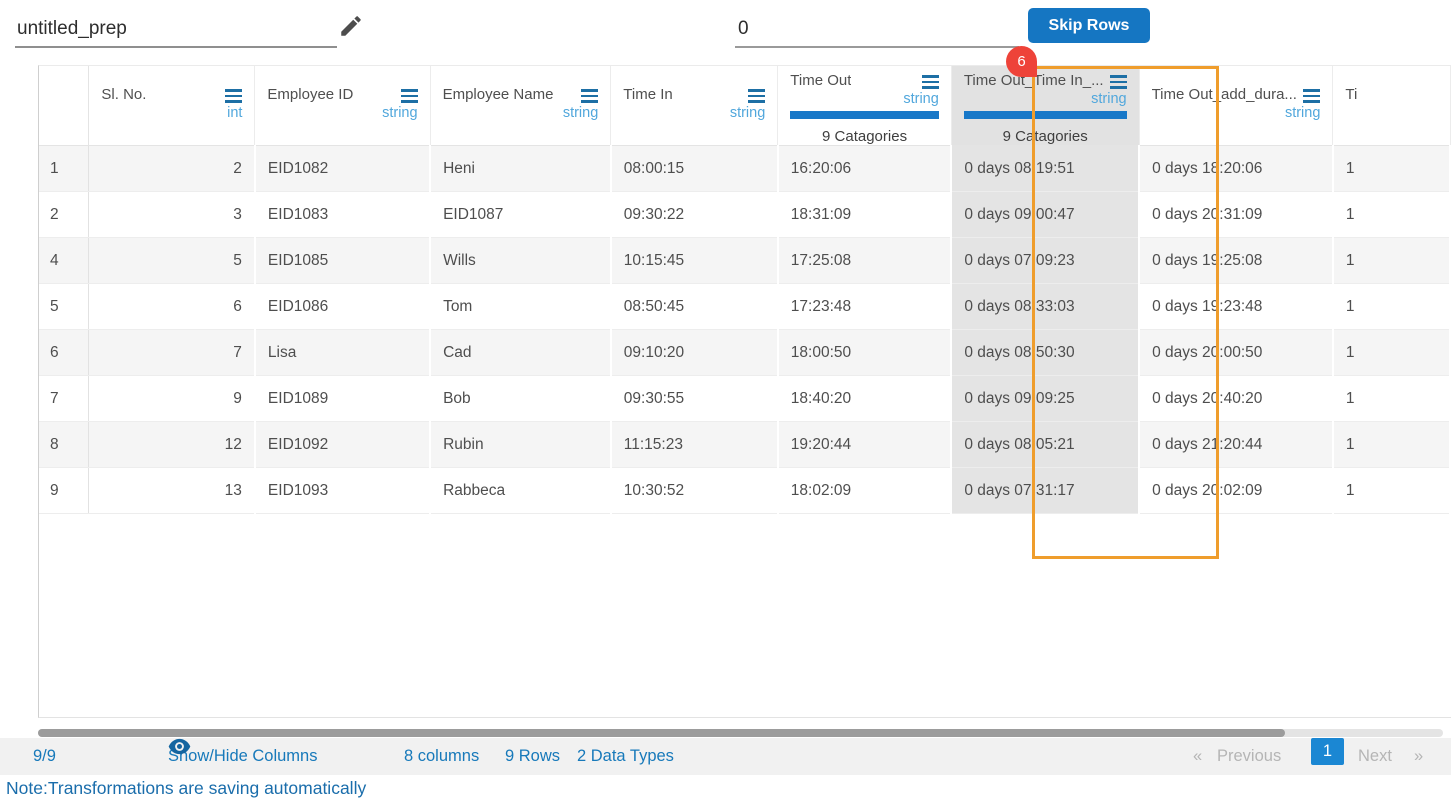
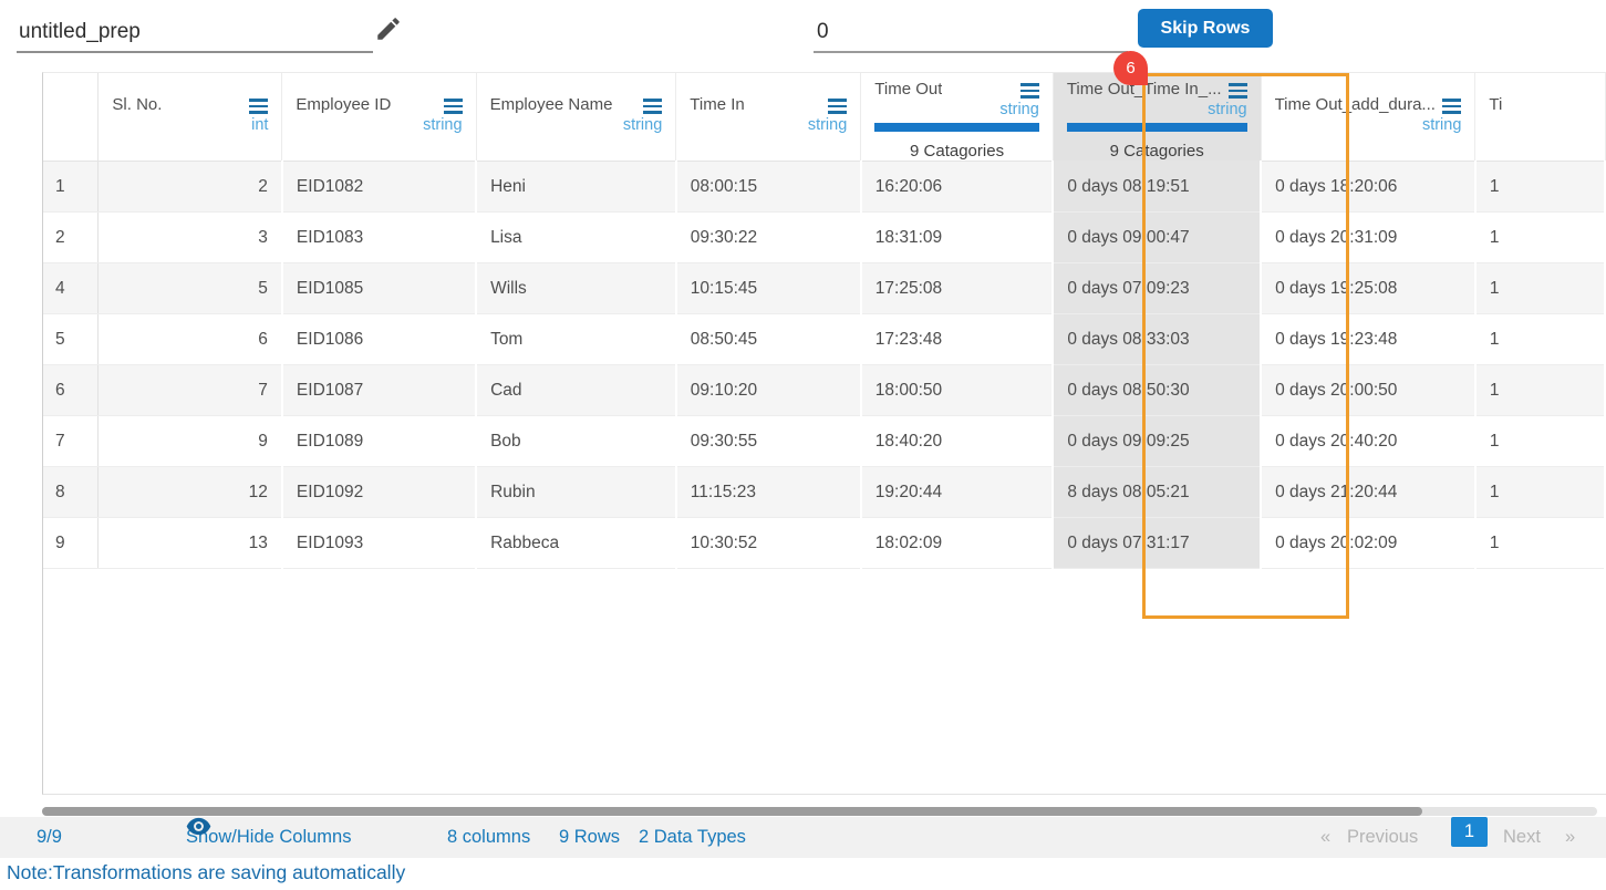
  untitled_prep
  0
  Skip Rows
  	Sl. No.int	Employee IDstring	Employee Namestring	Time Instring	Time Outstring9 Catagories	Time Out_Time In_...string9 Catagories	Time Out_add_dura...string	Ti
  1	2	EID1082	Heni	08:00:15	16:20:06	0 days 08:19:51	0 days 18:20:06	1
- 2	3	EID1083	EID1087	09:30:22	18:31:09	0 days 09:00:47	0 days 20:31:09	1
+ 2	3	EID1083	Lisa	09:30:22	18:31:09	0 days 09:00:47	0 days 20:31:09	1
  4	5	EID1085	Wills	10:15:45	17:25:08	0 days 07:09:23	0 days 19:25:08	1
  5	6	EID1086	Tom	08:50:45	17:23:48	0 days 08:33:03	0 days 19:23:48	1
- 6	7	Lisa	Cad	09:10:20	18:00:50	0 days 08:50:30	0 days 20:00:50	1
+ 6	7	EID1087	Cad	09:10:20	18:00:50	0 days 08:50:30	0 days 20:00:50	1
  7	9	EID1089	Bob	09:30:55	18:40:20	0 days 09:09:25	0 days 20:40:20	1
- 8	12	EID1092	Rubin	11:15:23	19:20:44	0 days 08:05:21	0 days 21:20:44	1
+ 8	12	EID1092	Rubin	11:15:23	19:20:44	8 days 08:05:21	0 days 21:20:44	1
  9	13	EID1093	Rabbeca	10:30:52	18:02:09	0 days 07:31:17	0 days 20:02:09	1
  6
  9/9
  Show/Hide Columns
  8 columns
  9 Rows
  2 Data Types
  «
  Previous
  1
  Next
  »
  Note:Transformations are saving automatically
